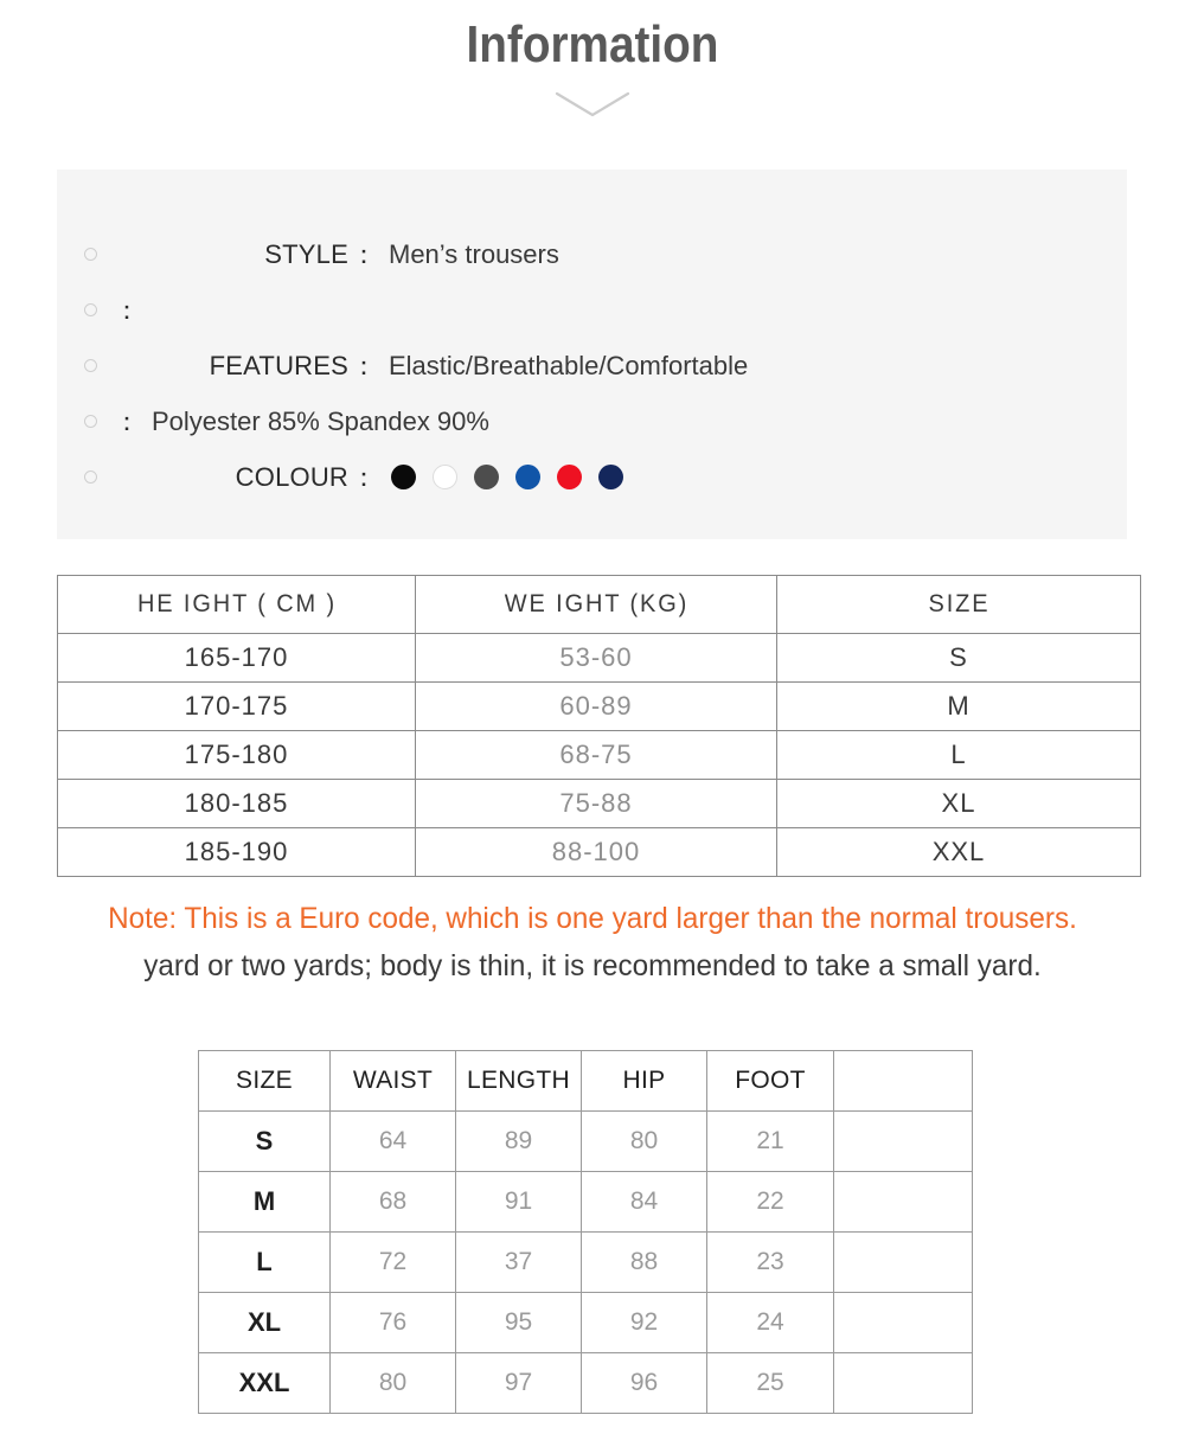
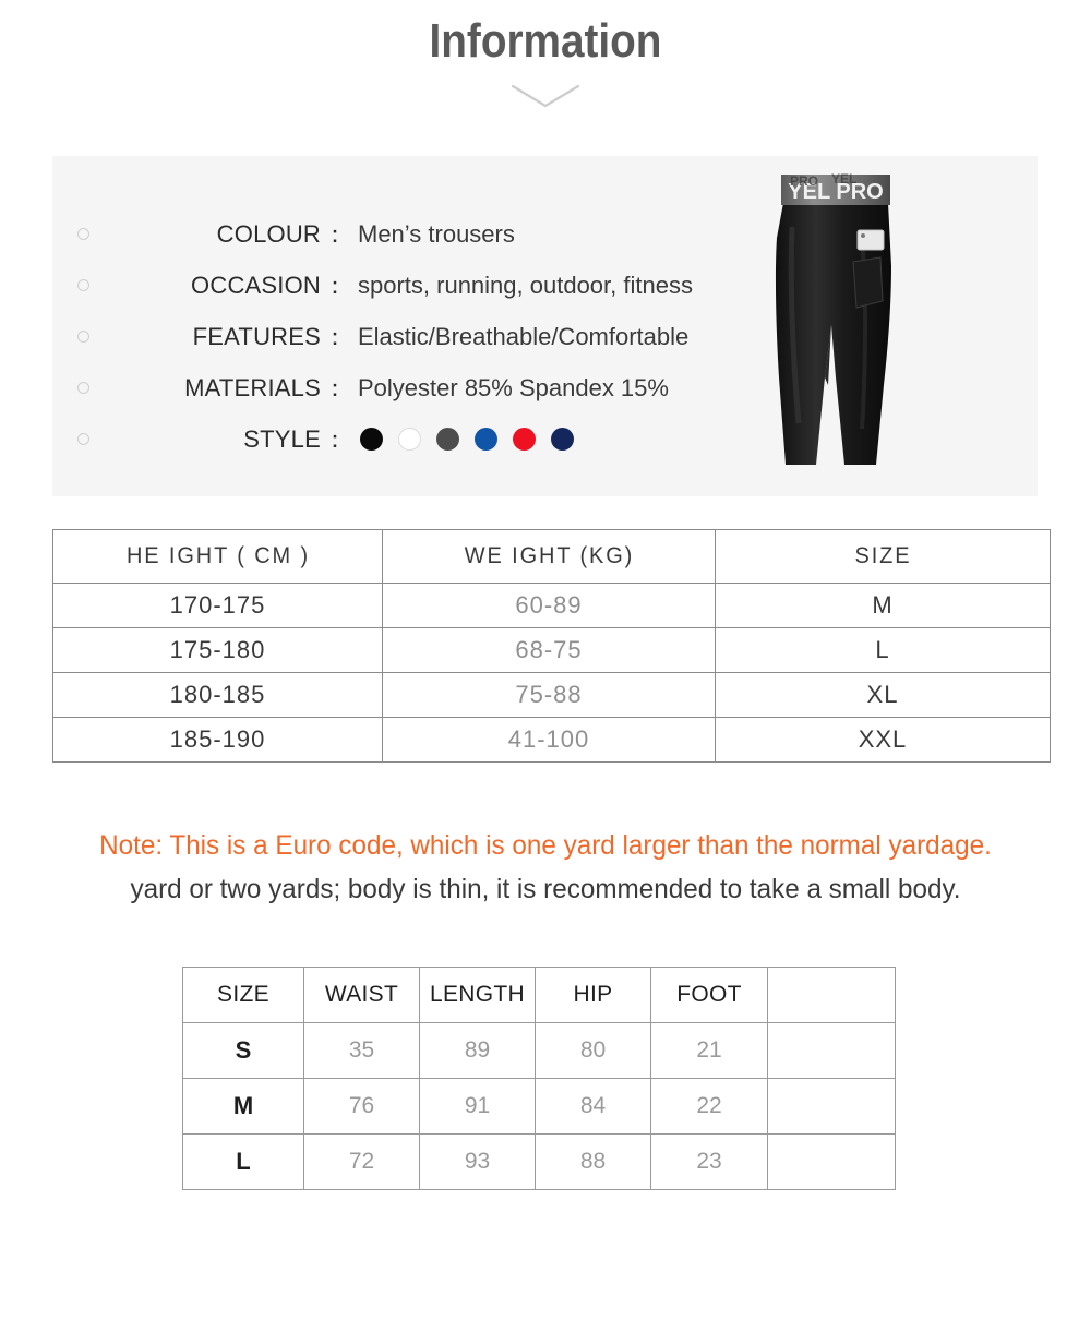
  Information
- STYLE
+ COLOUR
  ：
  Men’s trousers
+ OCCASION
  ：
+ sports, running, outdoor, fitness
  FEATURES
  ：
  Elastic/Breathable/Comfortable
+ MATERIALS
  ：
- Polyester 85% Spandex 90%
+ Polyester 85% Spandex 15%
- COLOUR
+ STYLE
  ：
+ YEL PRO
+ PRO
+ YEL
  HE IGHT ( CM )	WE IGHT (KG)	SIZE
- 165-170	53-60	S
  170-175	60-89	M
  175-180	68-75	L
  180-185	75-88	XL
- 185-190	88-100	XXL
+ 185-190	41-100	XXL
- Note: This is a Euro code, which is one yard larger than the normal trousers.
+ Note: This is a Euro code, which is one yard larger than the normal yardage.
- yard or two yards; body is thin, it is recommended to take a small yard.
+ yard or two yards; body is thin, it is recommended to take a small body.
  SIZE	WAIST	LENGTH	HIP	FOOT
- S	64	89	80	21
+ S	35	89	80	21
- M	68	91	84	22
+ M	76	91	84	22
- L	72	37	88	23
+ L	72	93	88	23
- XL	76	95	92	24
- XXL	80	97	96	25
